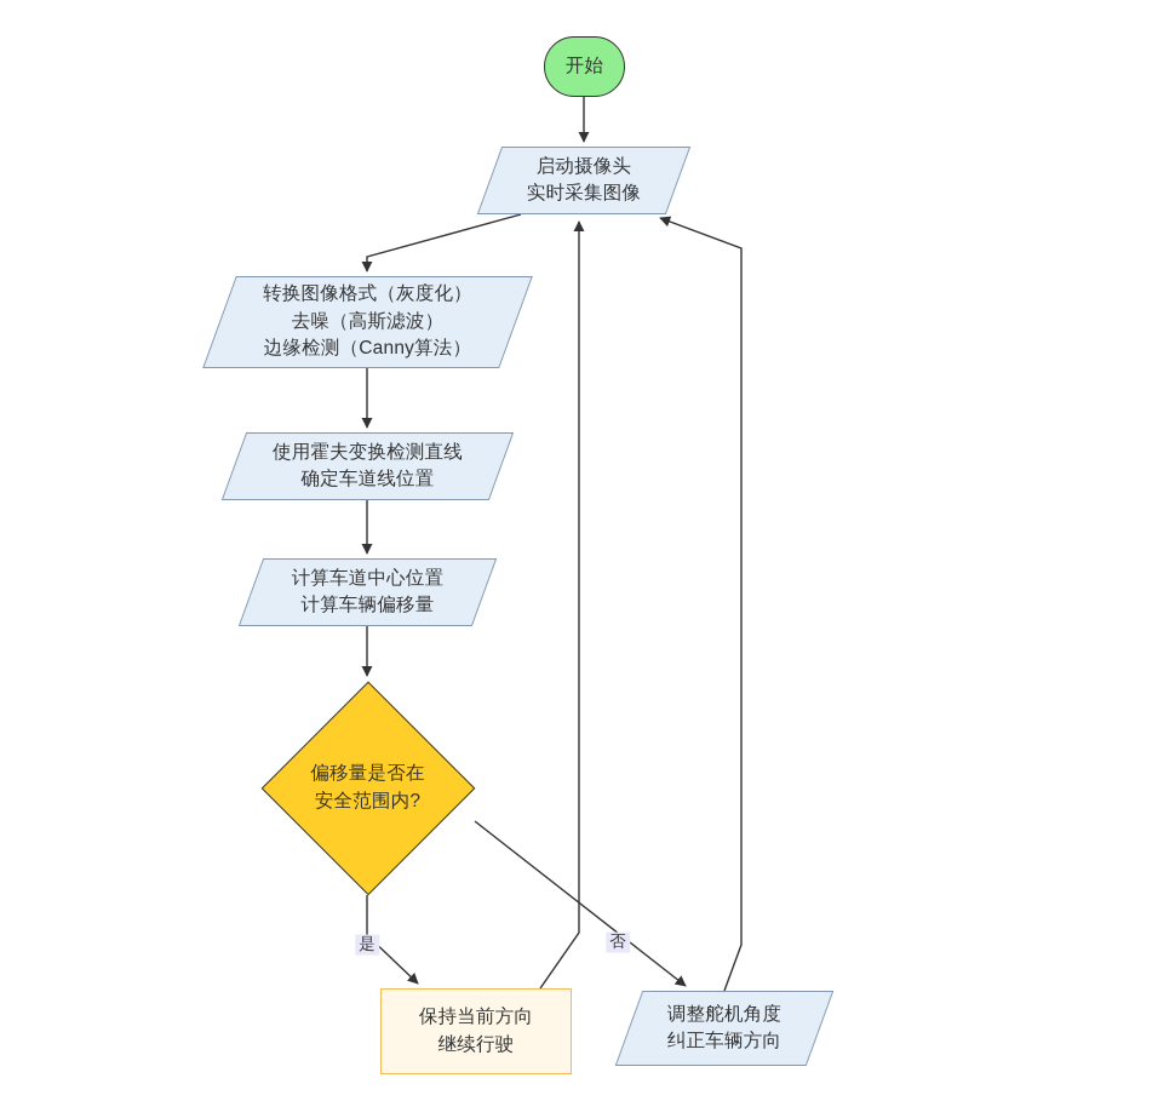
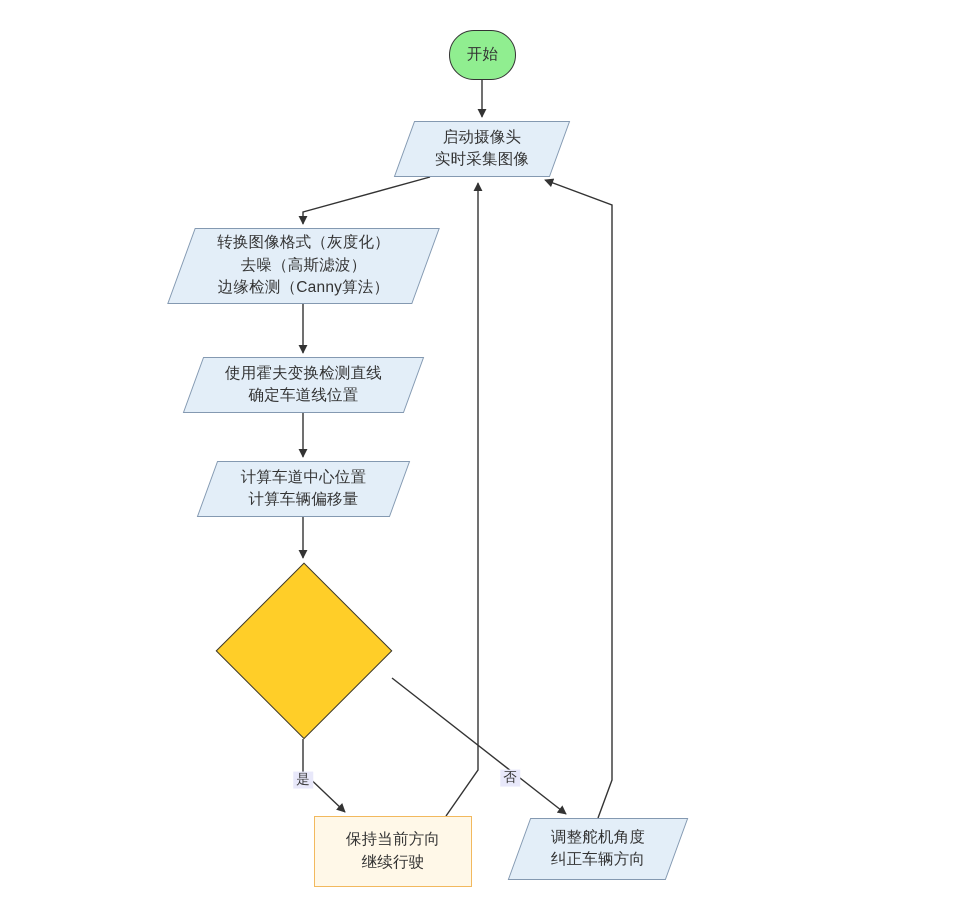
  开始
  启动摄像头
  实时采集图像
  转换图像格式（灰度化）
  去噪（高斯滤波）
  边缘检测（Canny算法）
  使用霍夫变换检测直线
  确定车道线位置
  计算车道中心位置
  计算车辆偏移量
- 偏移量是否在
- 安全范围内?
  保持当前方向
  继续行驶
  调整舵机角度
  纠正车辆方向
  是
  否
